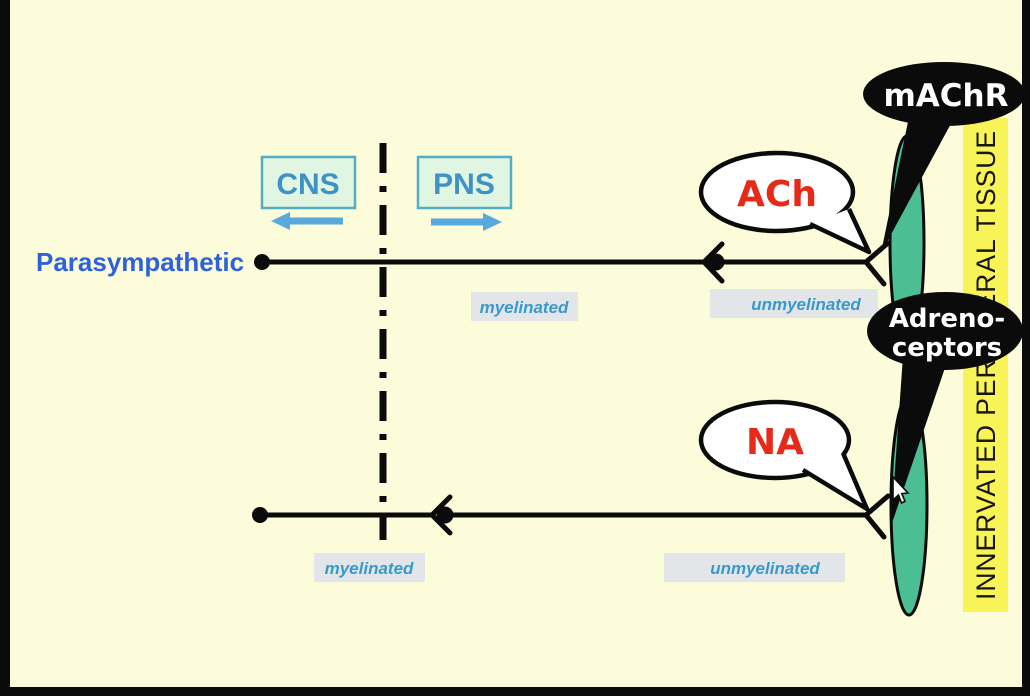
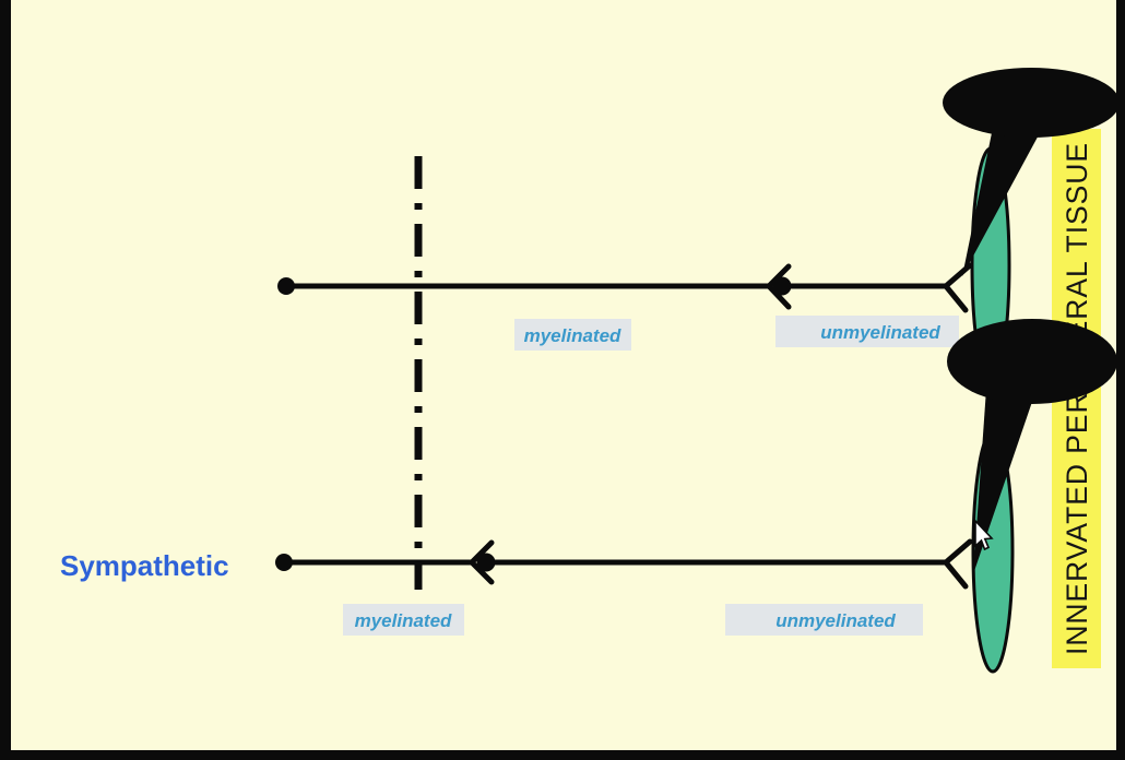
- CNS
- PNS
- Parasympathetic
  myelinated
  unmyelinated
+ Sympathetic
  myelinated
  unmyelinated
- mAChR
- Adreno-
- ceptors
- ACh
- NA
